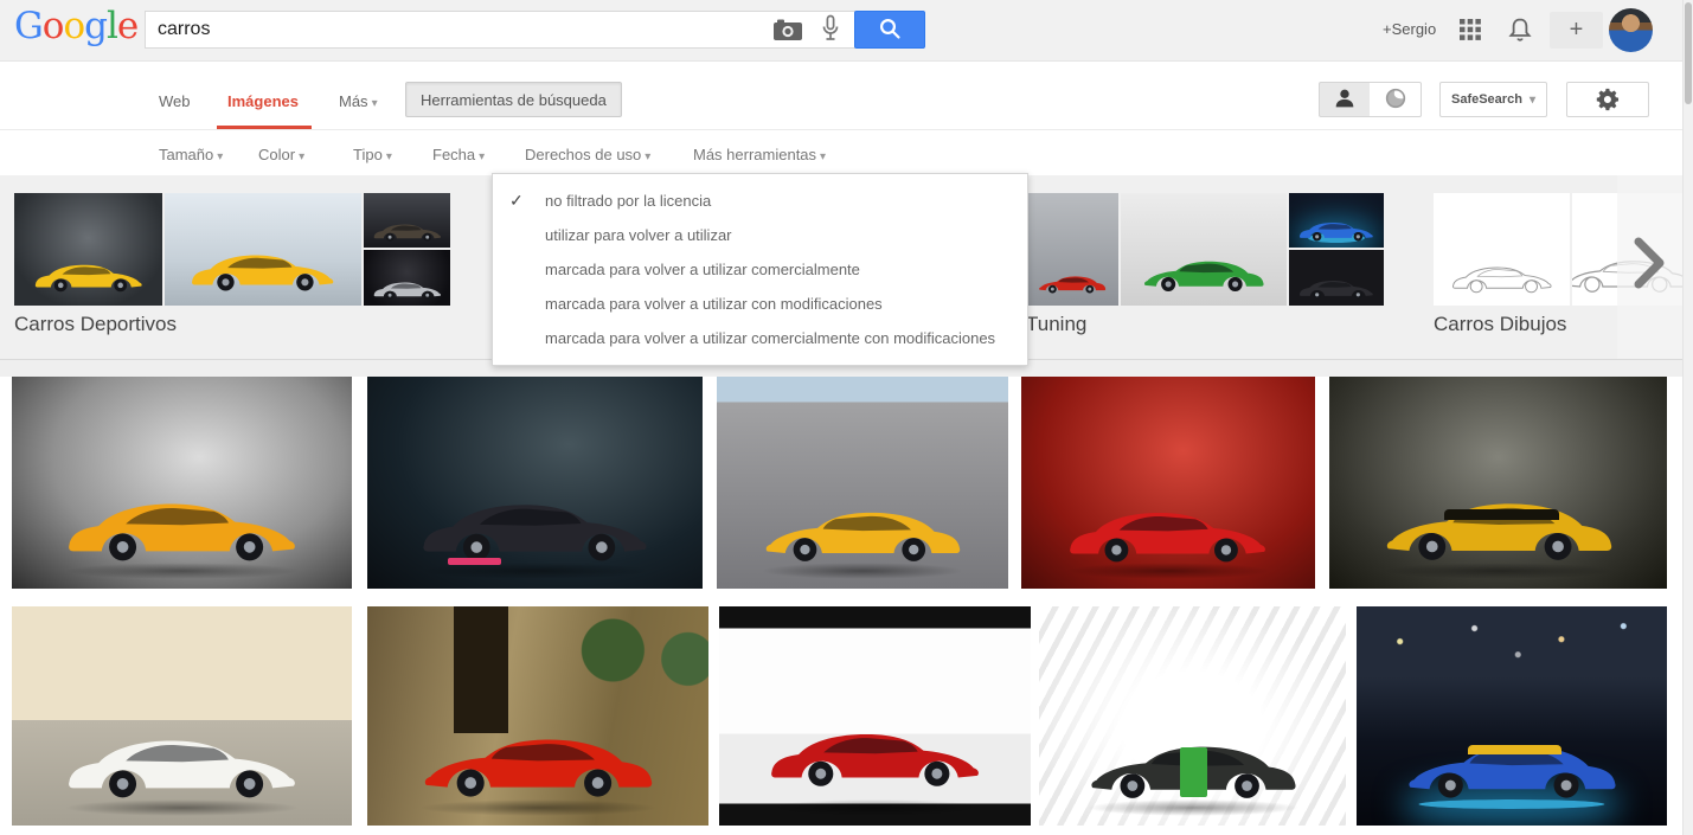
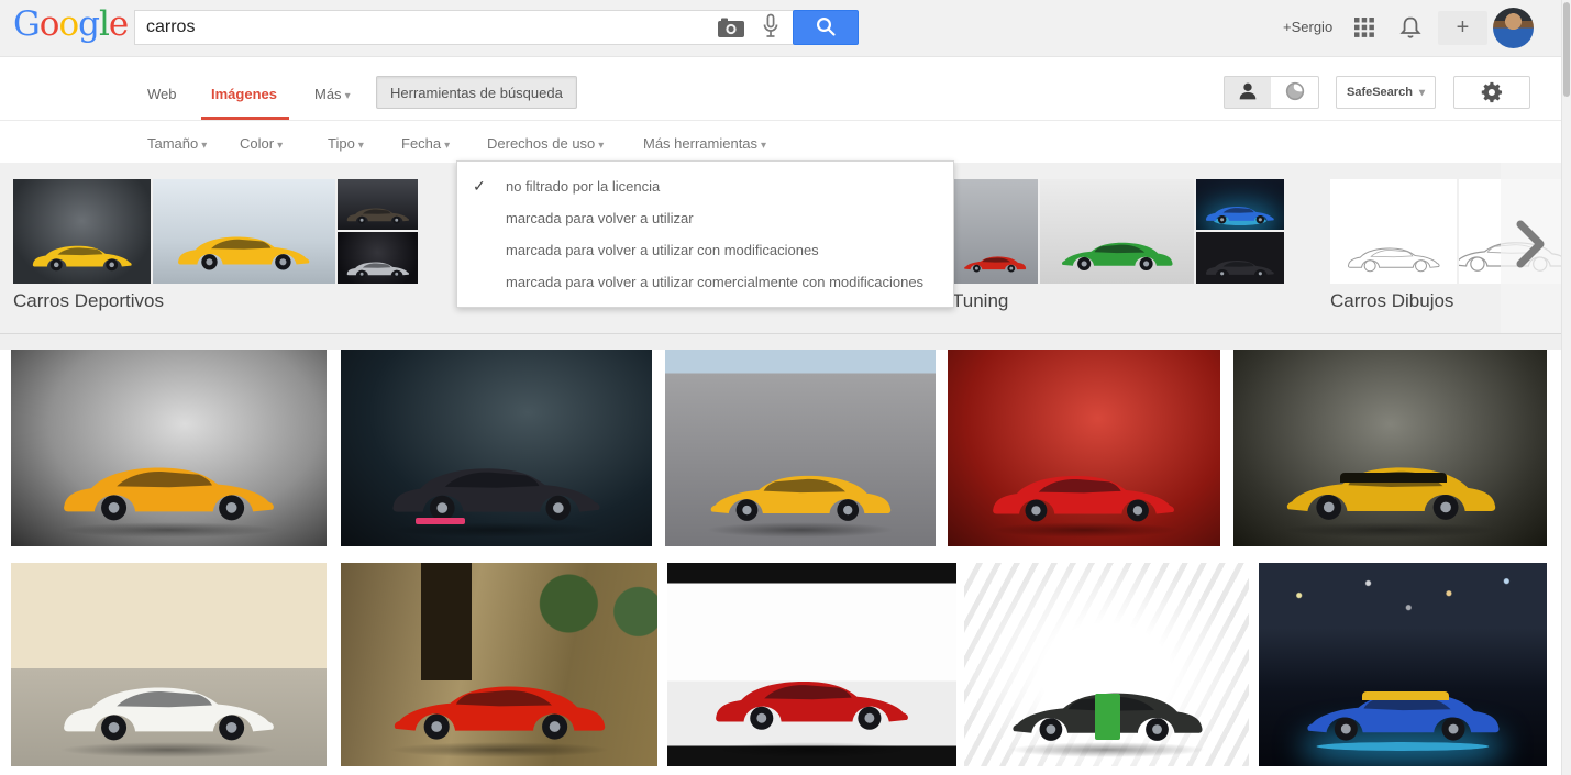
  Google
  carros
  +Sergio
  +
  Web
  Imágenes
  Más ▾
  Herramientas de búsqueda
  SafeSearch ▾
  Tamaño ▾
  Color ▾
  Tipo ▾
  Fecha ▾
  Derechos de uso ▾
  Más herramientas ▾
  Carros Deportivos
  Tuning
  Carros Dibujos
  ✓
  no filtrado por la licencia
- utilizar para volver a utilizar
+ marcada para volver a utilizar
- marcada para volver a utilizar comercialmente
  marcada para volver a utilizar con modificaciones
  marcada para volver a utilizar comercialmente con modificaciones
